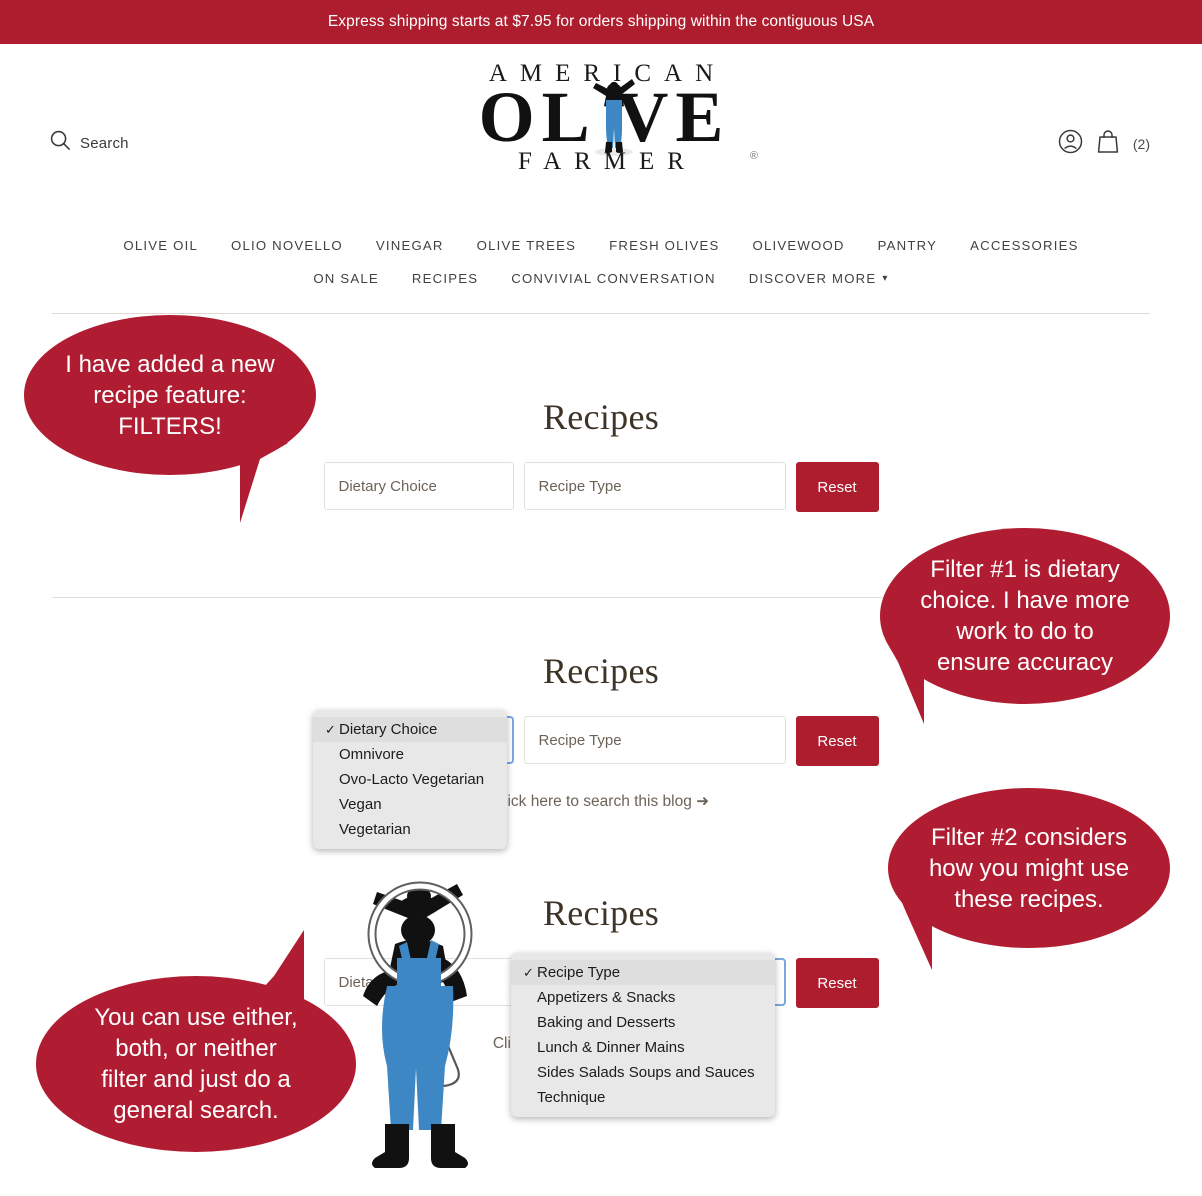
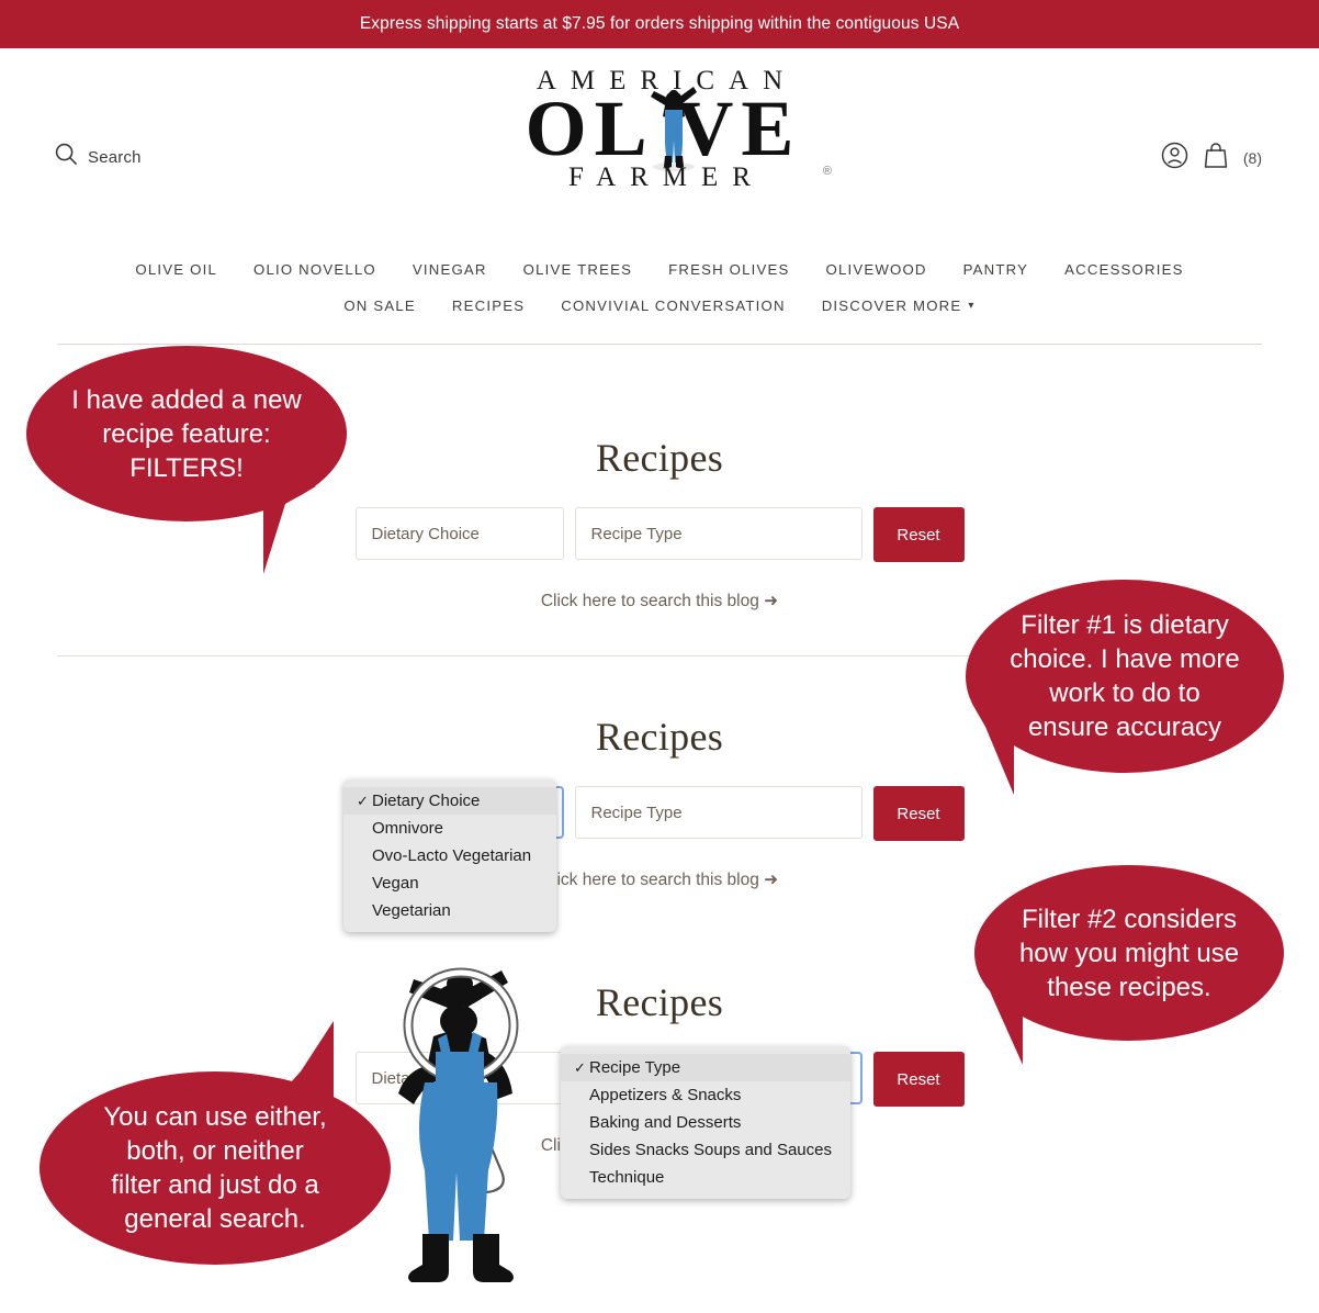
  Express shipping starts at $7.95 for orders shipping within the contiguous USA
  Search
  AMERICAN
  OL VE
  FARMER
  ®
- (2)
+ (8)
  OLIVE OIL
  OLIO NOVELLO
  VINEGAR
  OLIVE TREES
  FRESH OLIVES
  OLIVEWOOD
  PANTRY
  ACCESSORIES
  ON SALE
  RECIPES
  CONVIVIAL CONVERSATION
  DISCOVER MORE
  ▾
  Recipes
  Dietary Choice
  Recipe Type
  Reset
+ Click here to search this blog ➜
  Recipes
  Recipe Type
  Reset
  ick here to search this blog ➜
  ✓
  Dietary Choice
  Omnivore
  Ovo-Lacto Vegetarian
  Vegan
  Vegetarian
  Recipes
  Reset
  ✓
  Recipe Type
  Appetizers & Snacks
  Baking and Desserts
- Lunch & Dinner Mains
- Sides Salads Soups and Sauces
+ Sides Snacks Soups and Sauces
  Technique
  I have added a new
  recipe feature:
  FILTERS!
  Filter #1 is dietary
  choice. I have more
  work to do to
  ensure accuracy
  Filter #2 considers
  how you might use
  these recipes.
  You can use either,
  both, or neither
  filter and just do a
  general search.
